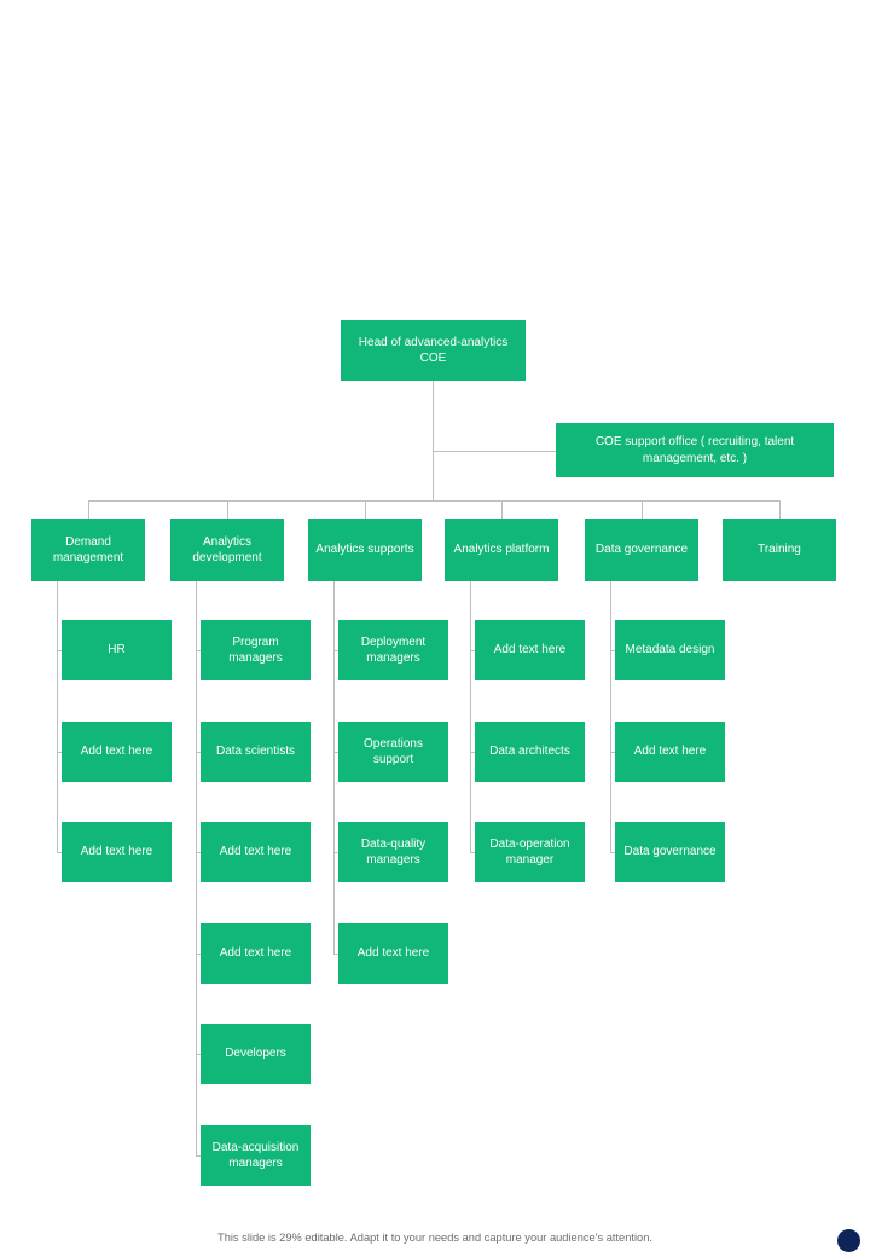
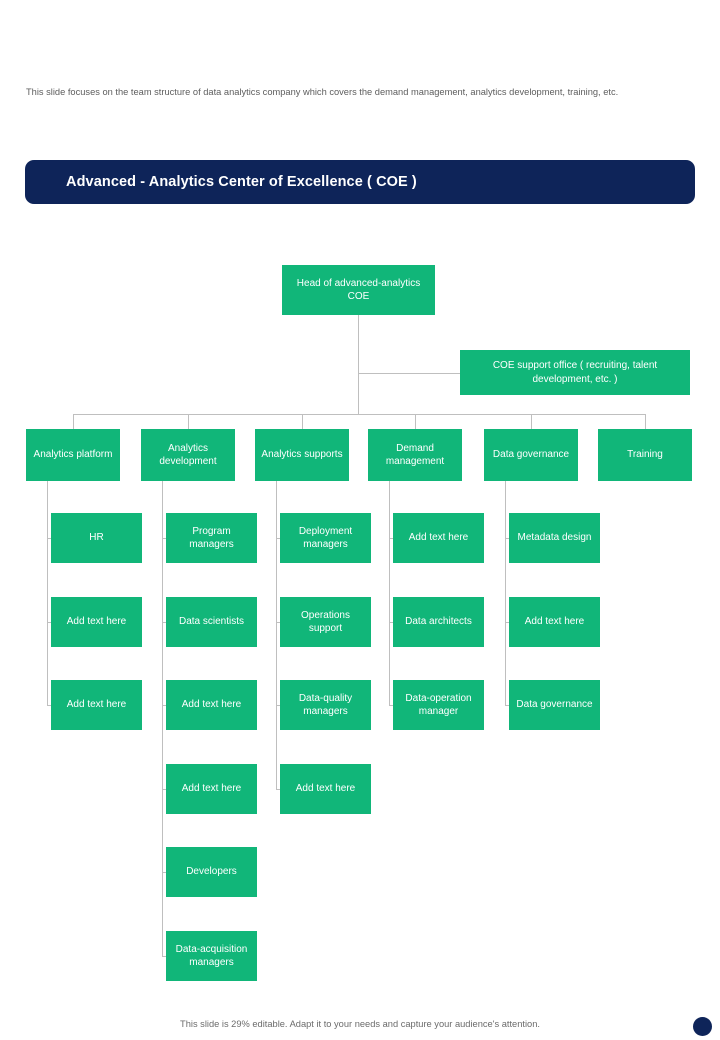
+ This slide focuses on the team structure of data analytics company which covers the demand management, analytics development, training, etc.
+ Advanced - Analytics Center of Excellence ( COE )
  Head of advanced-analytics COE
- COE support office ( recruiting, talent management, etc. )
+ COE support office ( recruiting, talent development, etc. )
- Demand management
+ Analytics platform
  HR
  Add text here
  Add text here
  Analytics development
  Program managers
  Data scientists
  Add text here
  Add text here
  Developers
  Data-acquisition managers
  Analytics supports
  Deployment managers
  Operations support
  Data-quality managers
  Add text here
- Analytics platform
+ Demand management
  Add text here
  Data architects
  Data-operation manager
  Data governance
  Metadata design
  Add text here
  Data governance
  Training
  This slide is 29% editable. Adapt it to your needs and capture your audience's attention.
